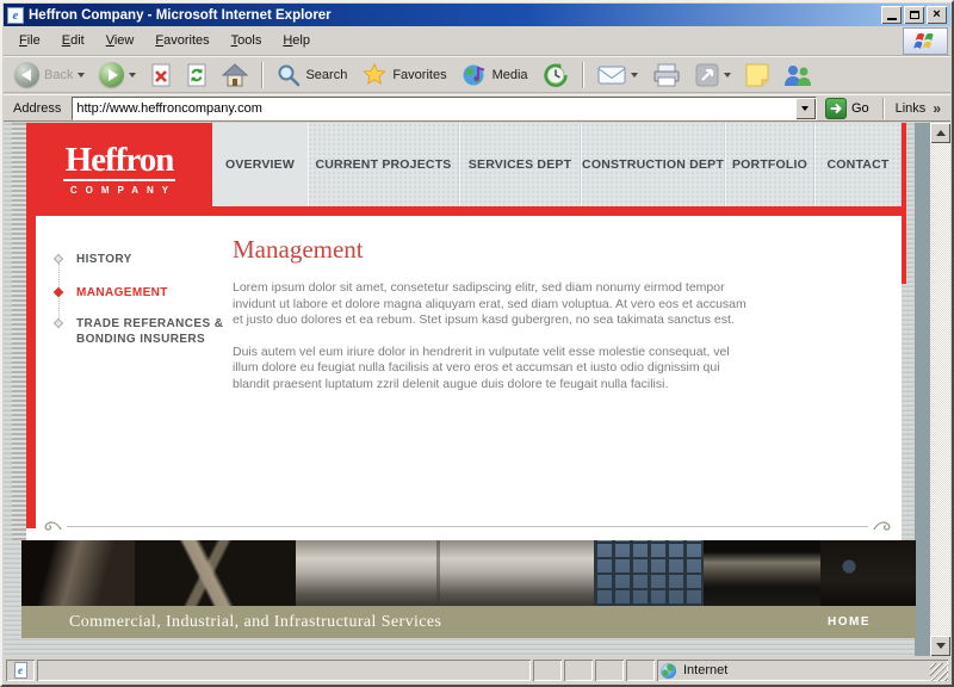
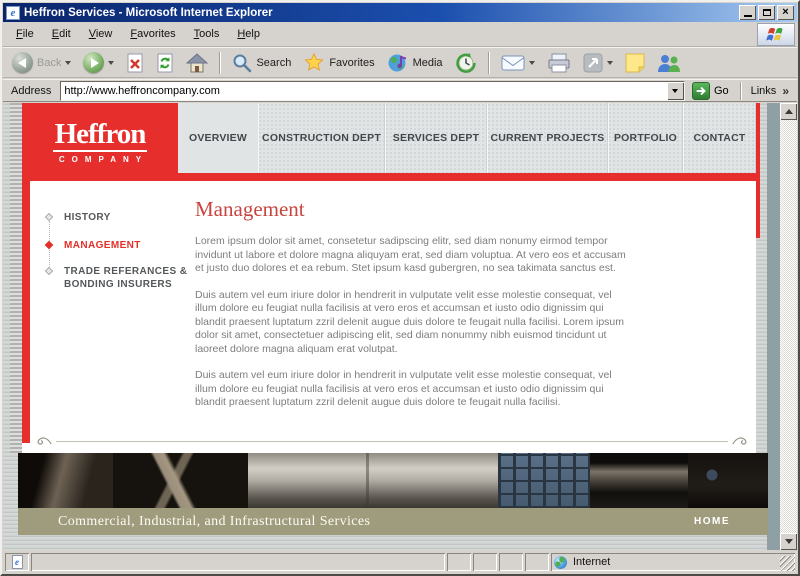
  e
- Heffron Company - Microsoft Internet Explorer
+ Heffron Services - Microsoft Internet Explorer
  ×
  File
  Edit
  View
  Favorites
  Tools
  Help
  Back
  Search
  Favorites
  Media
  Address
  http://www.heffroncompany.com
  Go
  Links
  »
  Heffron
  COMPANY
  OVERVIEW
- CURRENT PROJECTS
+ CONSTRUCTION DEPT
  SERVICES DEPT
- CONSTRUCTION DEPT
+ CURRENT PROJECTS
  PORTFOLIO
  CONTACT
  HISTORY
  MANAGEMENT
  TRADE REFERANCES & BONDING INSURERS
  Management
  Lorem ipsum dolor sit amet, consetetur sadipscing elitr, sed diam nonumy eirmod tempor invidunt ut labore et dolore magna aliquyam erat, sed diam voluptua. At vero eos et accusam et justo duo dolores et ea rebum. Stet ipsum kasd gubergren, no sea takimata sanctus est.
+ Duis autem vel eum iriure dolor in hendrerit in vulputate velit esse molestie consequat, vel illum dolore eu feugiat nulla facilisis at vero eros et accumsan et iusto odio dignissim qui blandit praesent luptatum zzril delenit augue duis dolore te feugait nulla facilisi. Lorem ipsum dolor sit amet, consectetuer adipiscing elit, sed diam nonummy nibh euismod tincidunt ut laoreet dolore magna aliquam erat volutpat.
  Duis autem vel eum iriure dolor in hendrerit in vulputate velit esse molestie consequat, vel illum dolore eu feugiat nulla facilisis at vero eros et accumsan et iusto odio dignissim qui blandit praesent luptatum zzril delenit augue duis dolore te feugait nulla facilisi.
  Commercial, Industrial, and Infrastructural Services
  HOME
  e
  Internet
